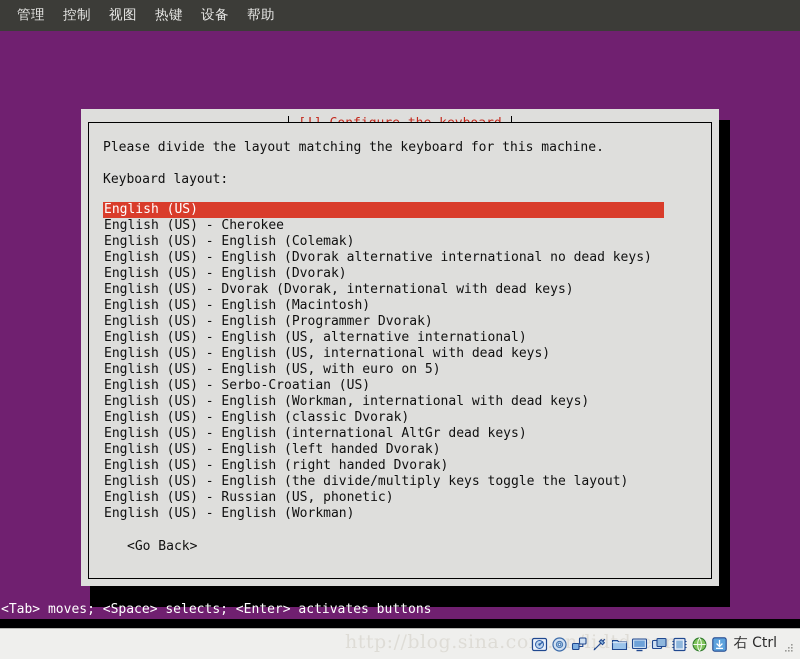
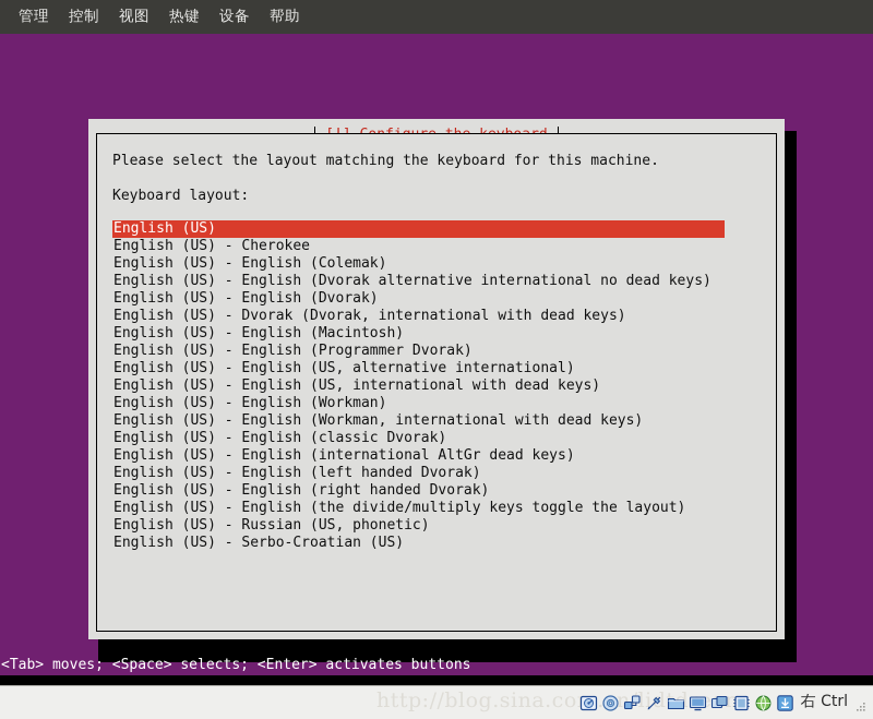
  管理
  控制
  视图
  热键
  设备
  帮助
- Please divide the layout matching the keyboard for this machine.
+ Please select the layout matching the keyboard for this machine.
  Keyboard layout:
  English (US)
  English (US) - Cherokee
  English (US) - English (Colemak)
  English (US) - English (Dvorak alternative international no dead keys)
  English (US) - English (Dvorak)
  English (US) - Dvorak (Dvorak, international with dead keys)
  English (US) - English (Macintosh)
  English (US) - English (Programmer Dvorak)
  English (US) - English (US, alternative international)
  English (US) - English (US, international with dead keys)
- English (US) - English (US, with euro on 5)
- English (US) - Serbo-Croatian (US)
+ English (US) - English (Workman)
  English (US) - English (Workman, international with dead keys)
  English (US) - English (classic Dvorak)
  English (US) - English (international AltGr dead keys)
  English (US) - English (left handed Dvorak)
  English (US) - English (right handed Dvorak)
  English (US) - English (the divide/multiply keys toggle the layout)
  English (US) - Russian (US, phonetic)
- English (US) - English (Workman)
+ English (US) - Serbo-Croatian (US)
- <Go Back>
  <Tab> moves; <Space> selects; <Enter> activates buttons
  右 Ctrl
